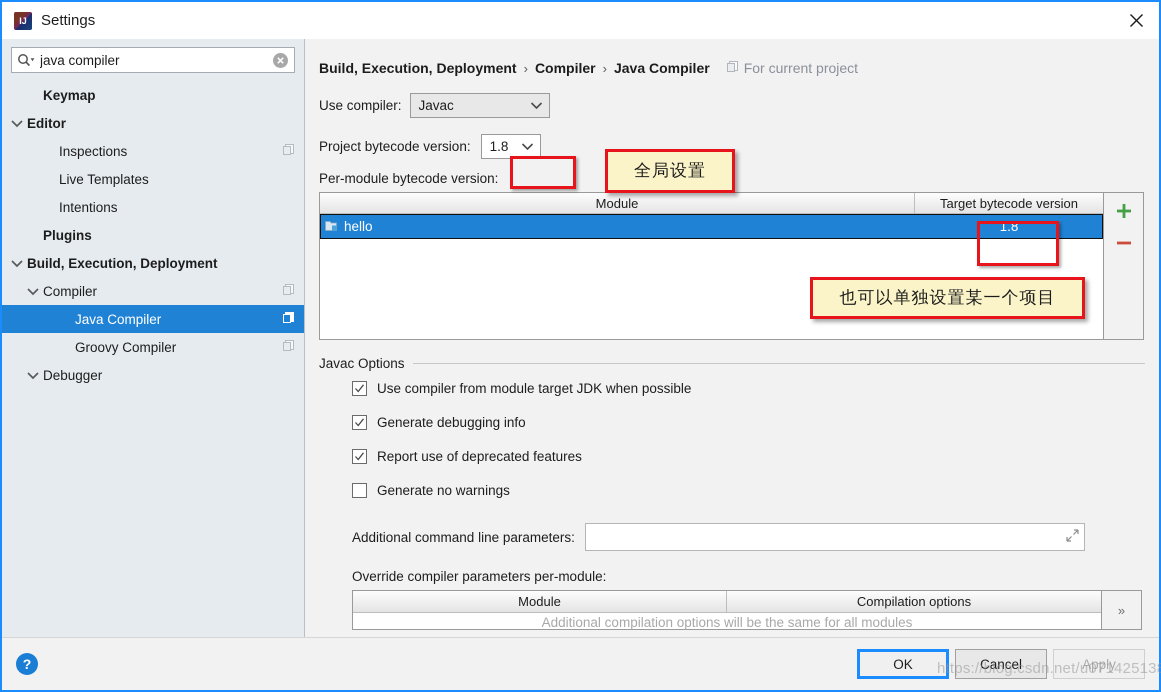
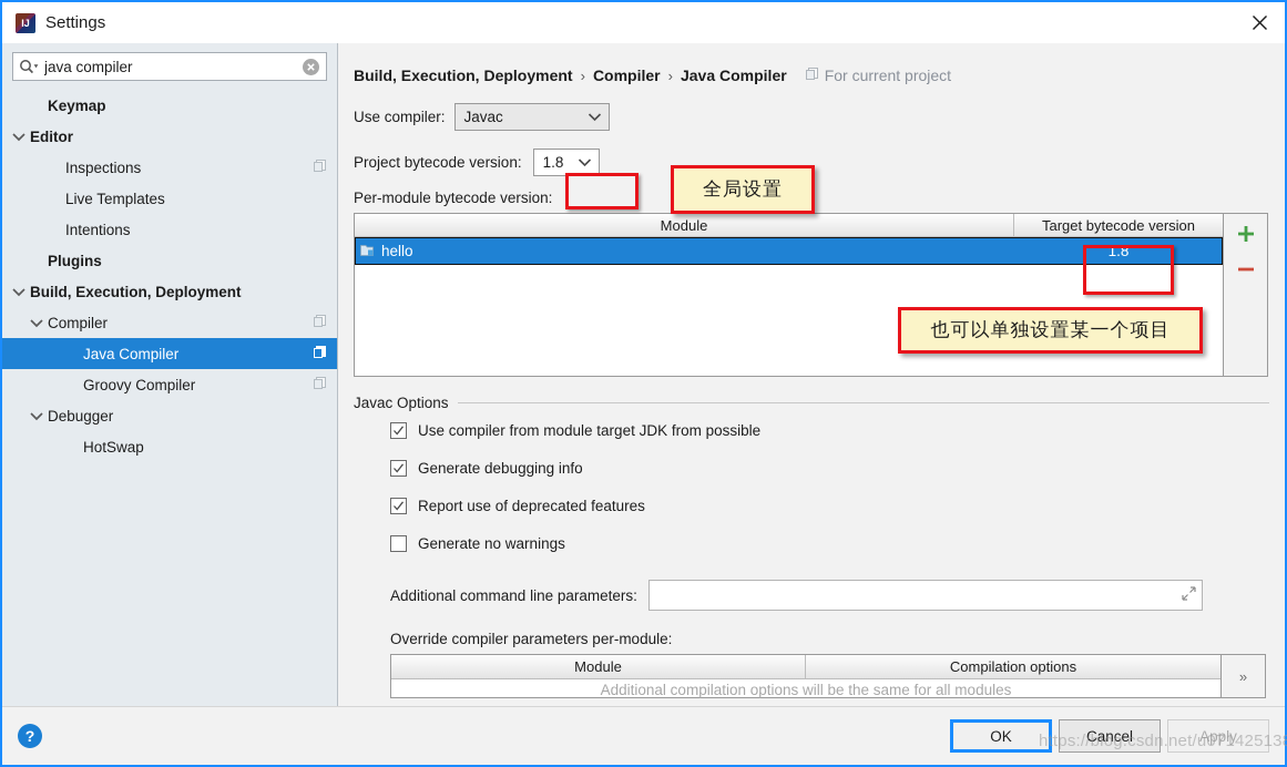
  Settings
  java compiler
  Keymap
  Editor
  Inspections
  Live Templates
  Intentions
  Plugins
  Build, Execution, Deployment
  Compiler
  Java Compiler
  Groovy Compiler
  Debugger
+ HotSwap
  Build, Execution, Deployment
  ›
  Compiler
  ›
  Java Compiler
  For current project
  Use compiler:
  Javac
  Project bytecode version:
  1.8
  Per-module bytecode version:
  Module
  Target bytecode version
  hello
  1.8
  Javac Options
- Use compiler from module target JDK when possible
+ Use compiler from module target JDK from possible
  Generate debugging info
  Report use of deprecated features
  Generate no warnings
  Additional command line parameters:
  Override compiler parameters per-module:
  Module
  Compilation options
  Additional compilation options will be the same for all modules
  »
  全局设置
  也可以单独设置某一个项目
  ?
  OK
  Cancel
  Apply
  https://blog.csdn.net/u07142513
